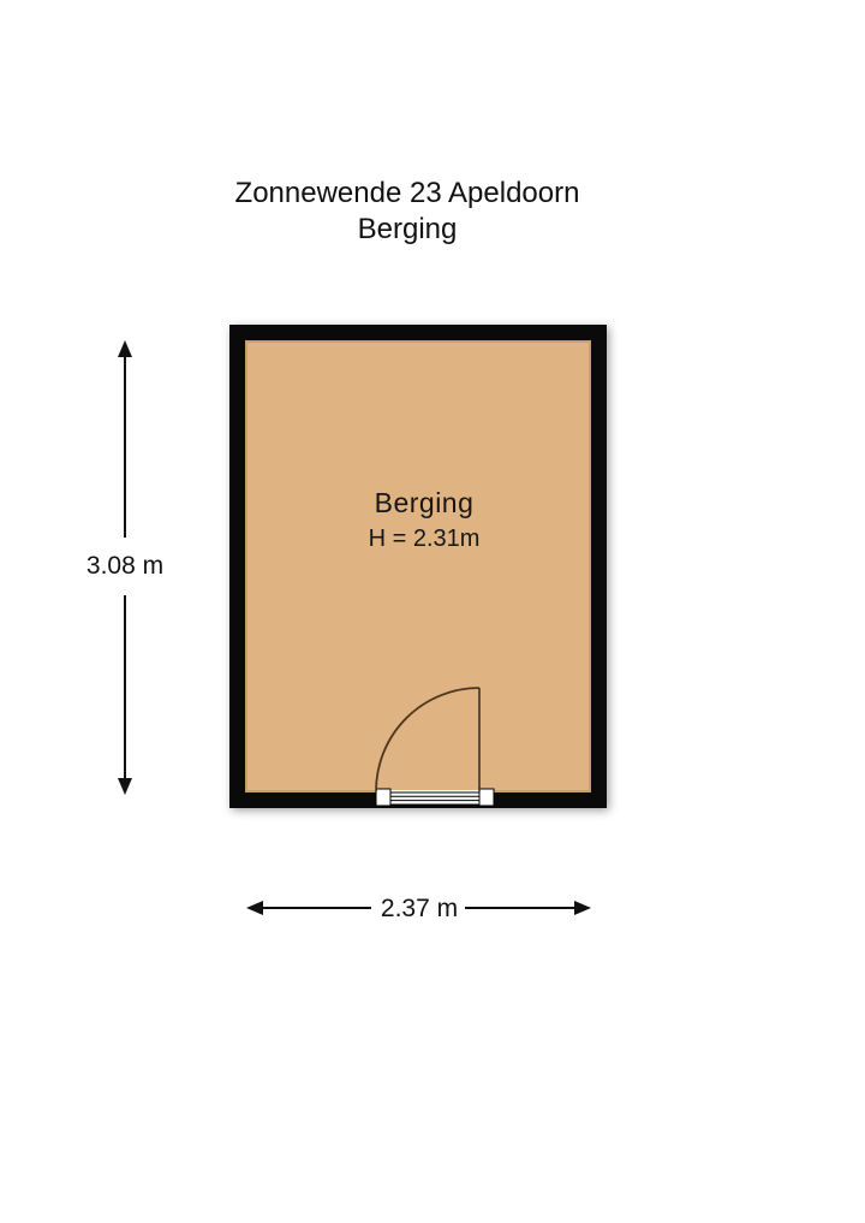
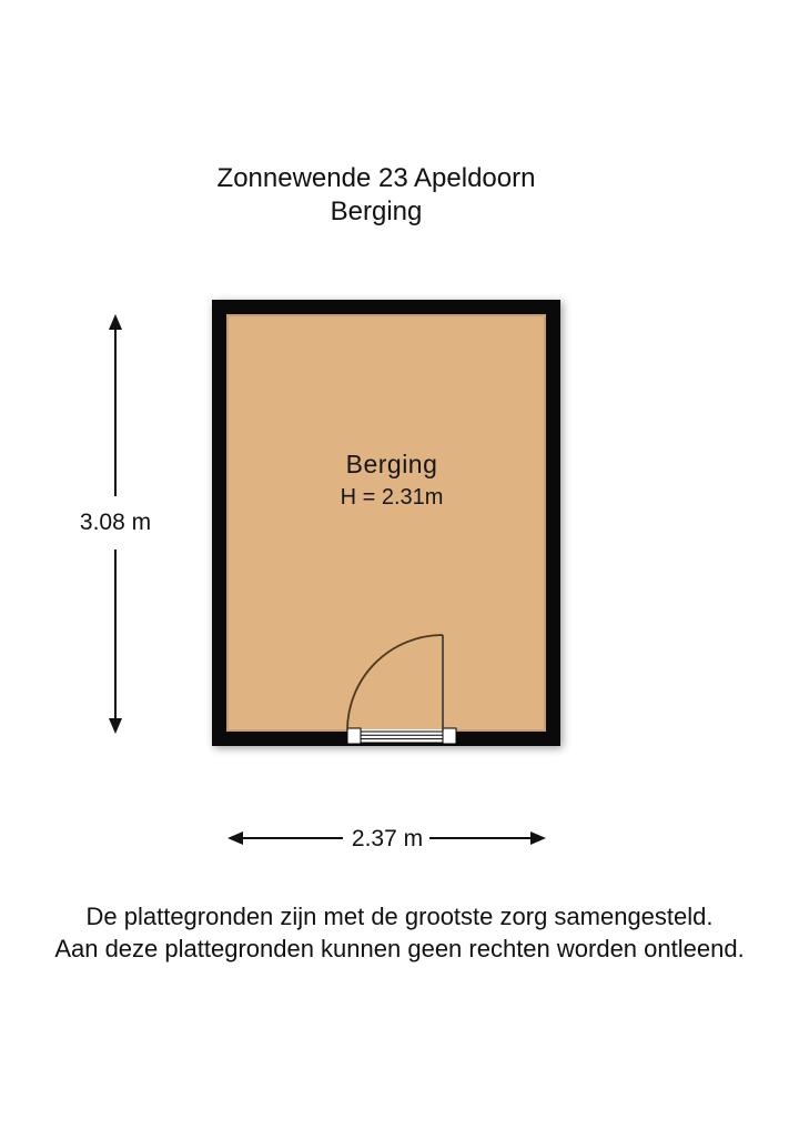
  Zonnewende 23 Apeldoorn
  Berging
  Berging
  H = 2.31m
  3.08 m
  2.37 m
+ De plattegronden zijn met de grootste zorg samengesteld.
+ Aan deze plattegronden kunnen geen rechten worden ontleend.
